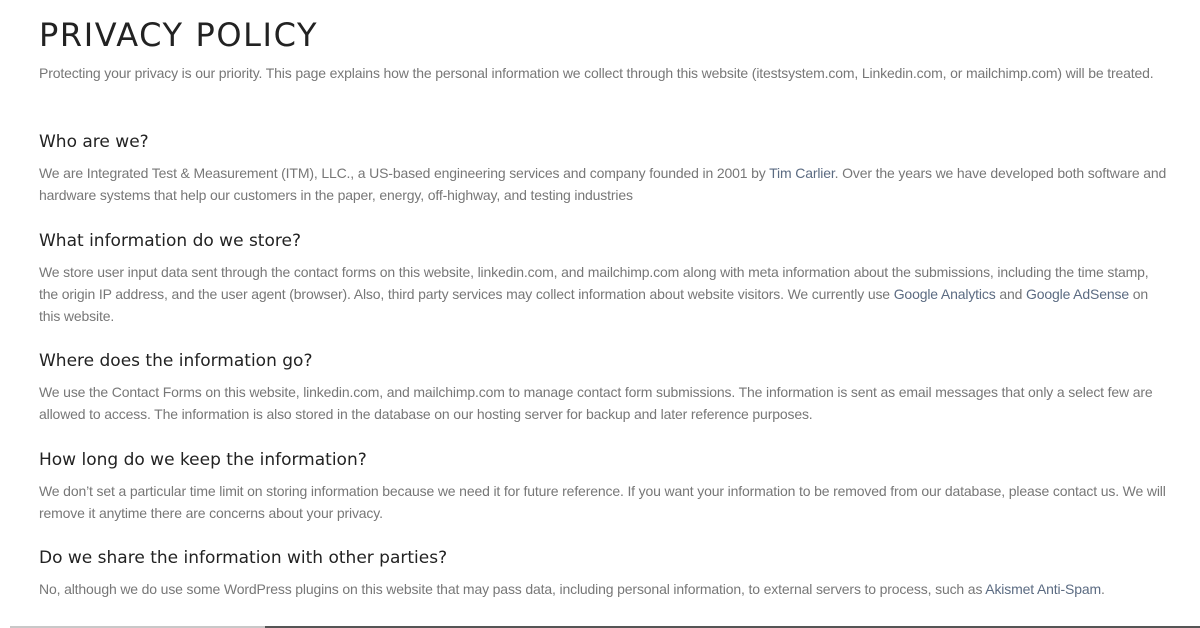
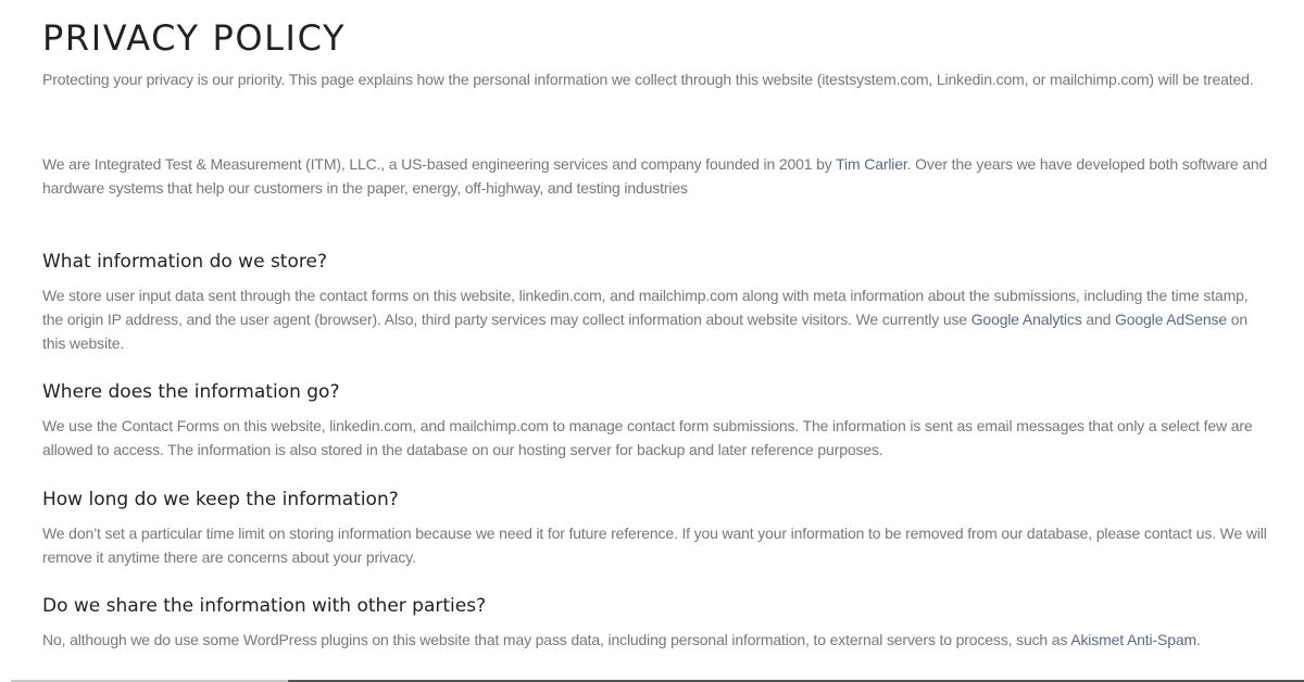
  PRIVACY POLICY
  Protecting your privacy is our priority. This page explains how the personal information we collect through this website (itestsystem.com, Linkedin.com, or mailchimp.com) will be treated.
- Who are we?
  We are Integrated Test & Measurement (ITM), LLC., a US-based engineering services and company founded in 2001 by Tim Carlier. Over the years we have developed both software and hardware systems that help our customers in the paper, energy, off-highway, and testing industries
  What information do we store?
  We store user input data sent through the contact forms on this website, linkedin.com, and mailchimp.com along with meta information about the submissions, including the time stamp, the origin IP address, and the user agent (browser). Also, third party services may collect information about website visitors. We currently use Google Analytics and Google AdSense on this website.
  Where does the information go?
  We use the Contact Forms on this website, linkedin.com, and mailchimp.com to manage contact form submissions. The information is sent as email messages that only a select few are allowed to access. The information is also stored in the database on our hosting server for backup and later reference purposes.
  How long do we keep the information?
  We don’t set a particular time limit on storing information because we need it for future reference. If you want your information to be removed from our database, please contact us. We will remove it anytime there are concerns about your privacy.
  Do we share the information with other parties?
  No, although we do use some WordPress plugins on this website that may pass data, including personal information, to external servers to process, such as Akismet Anti-Spam.
